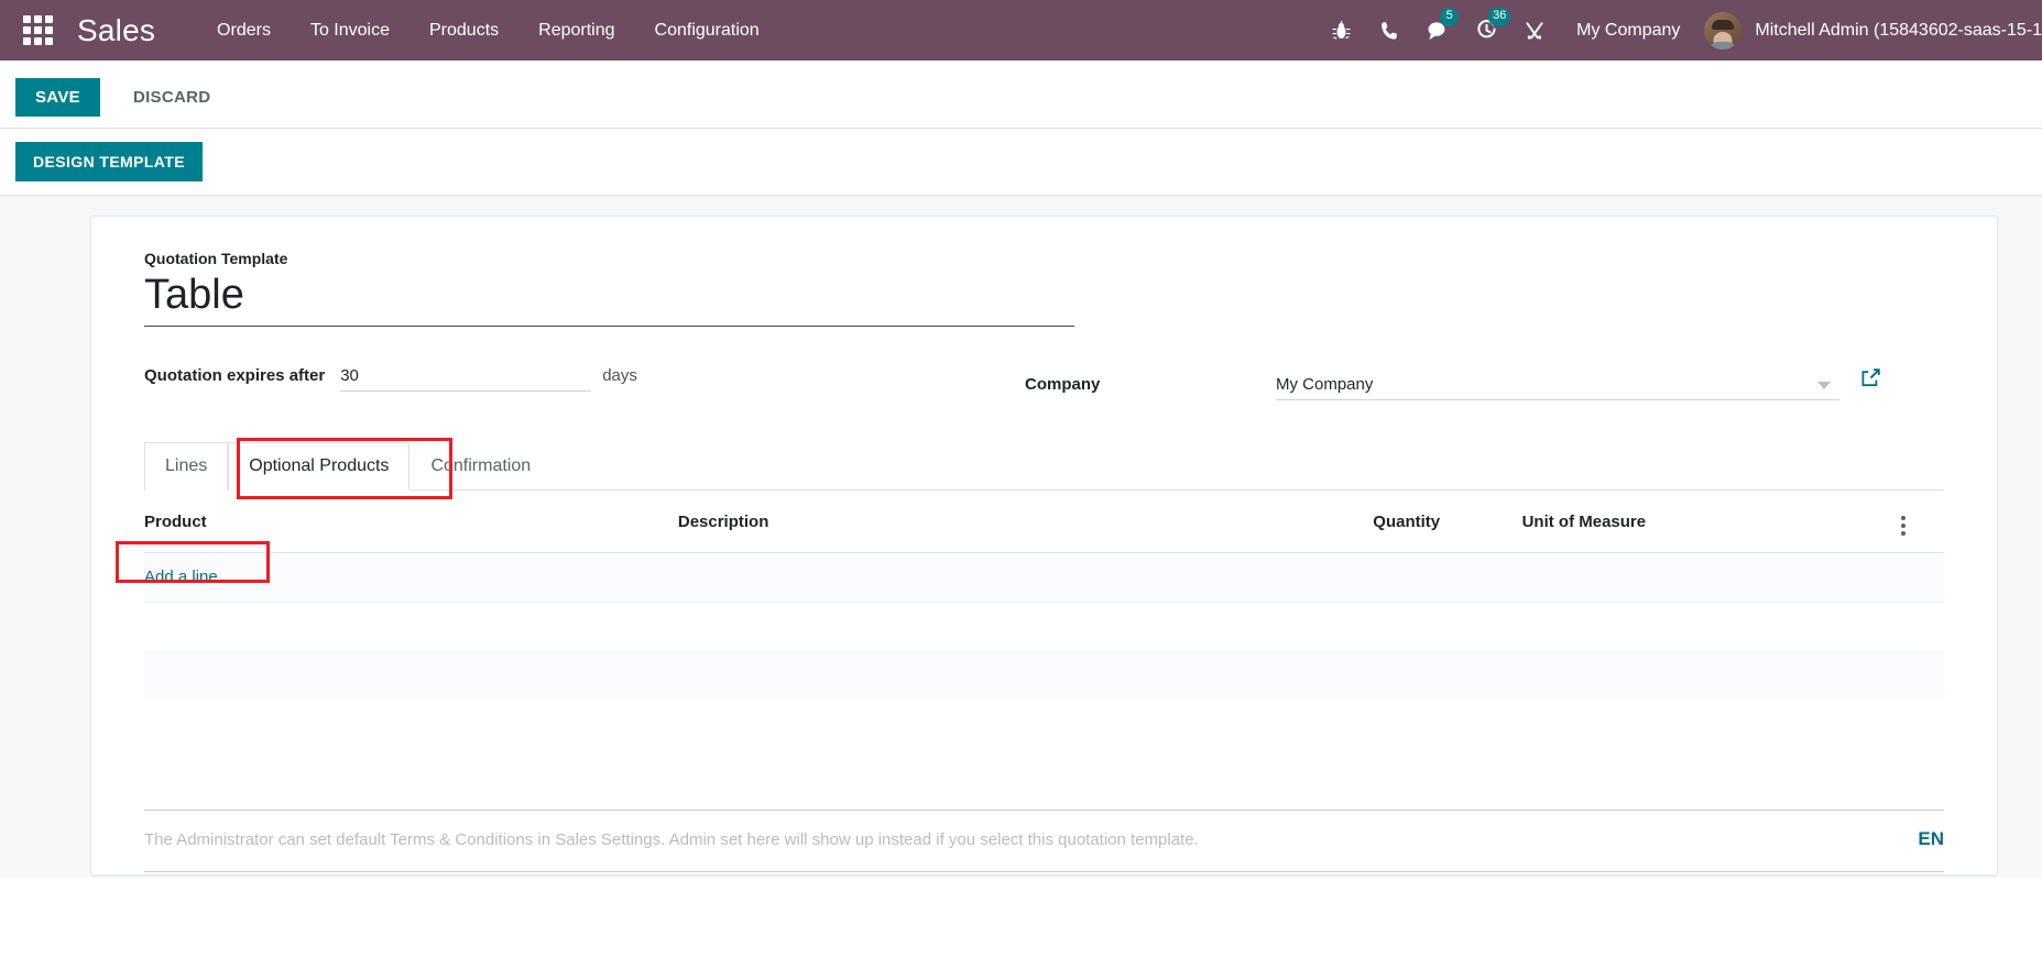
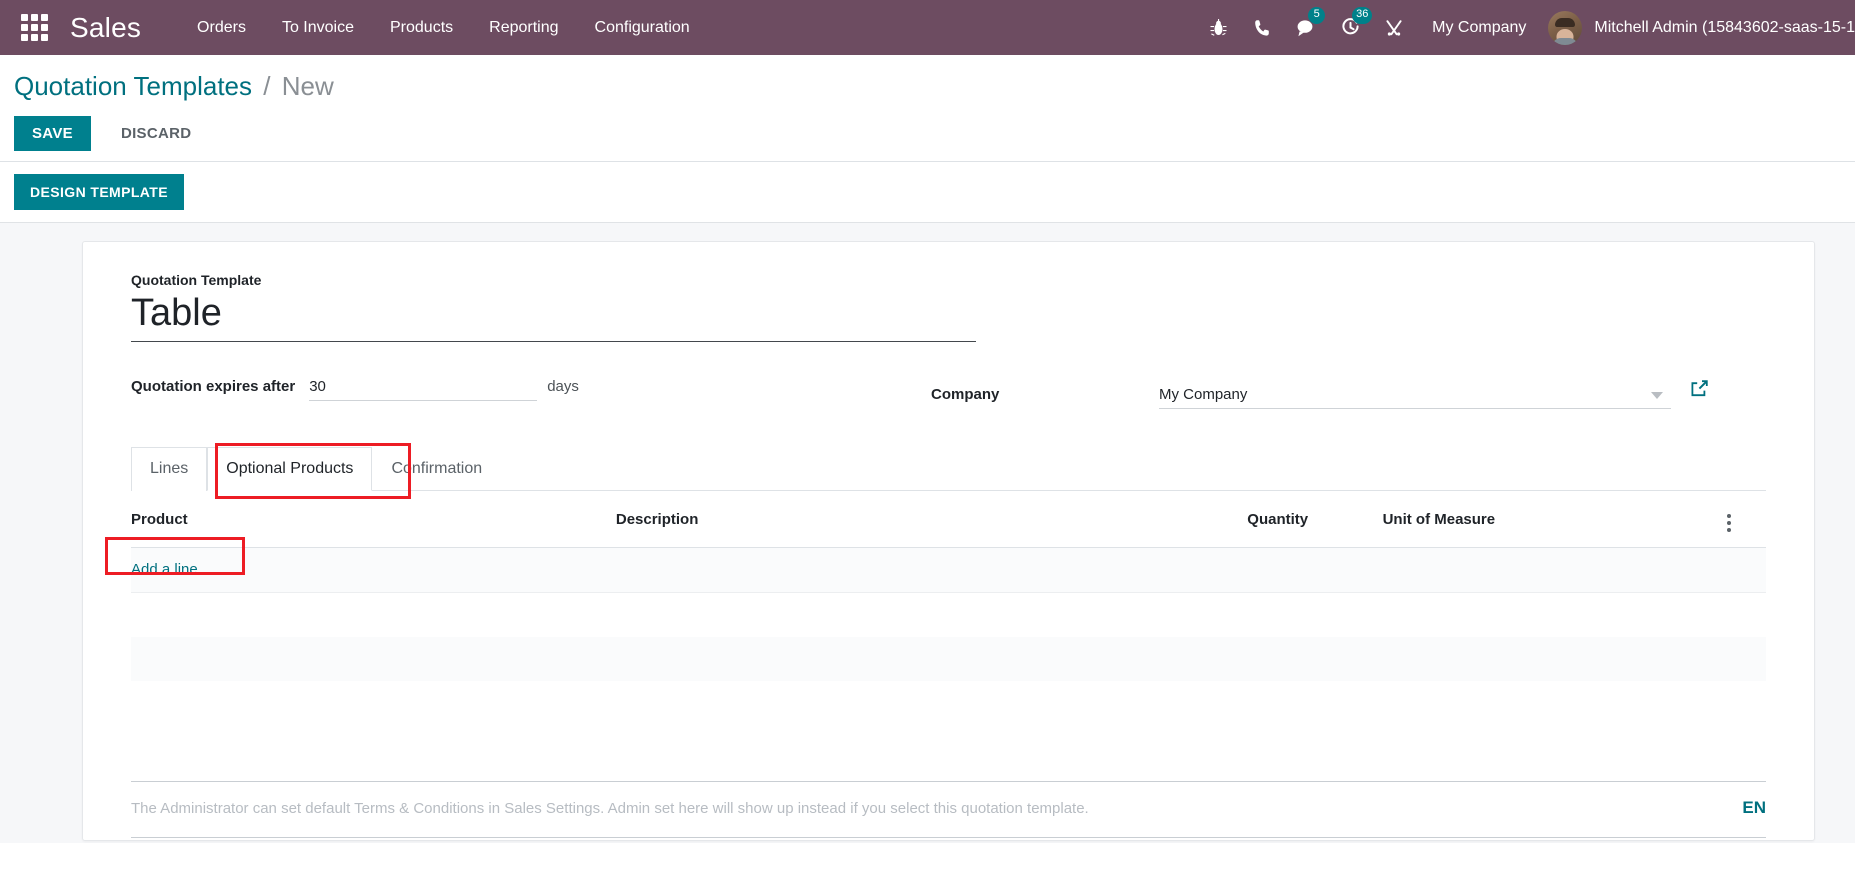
  Sales
  Orders
  To Invoice
  Products
  Reporting
  Configuration
  5
  36
  My Company
  Mitchell Admin (15843602-saas-15-1
+ Quotation Templates / New
  SAVE
  DISCARD
  DESIGN TEMPLATE
  Quotation Template
  Table
  Quotation expires after
  30
  days
  Company
  My Company
  Lines
  Optional Products
  Confirmation
  Product	Description	Quantity	Unit of Measure
  Add a line
  The Administrator can set default Terms & Conditions in Sales Settings. Admin set here will show up instead if you select this quotation template.
  EN
